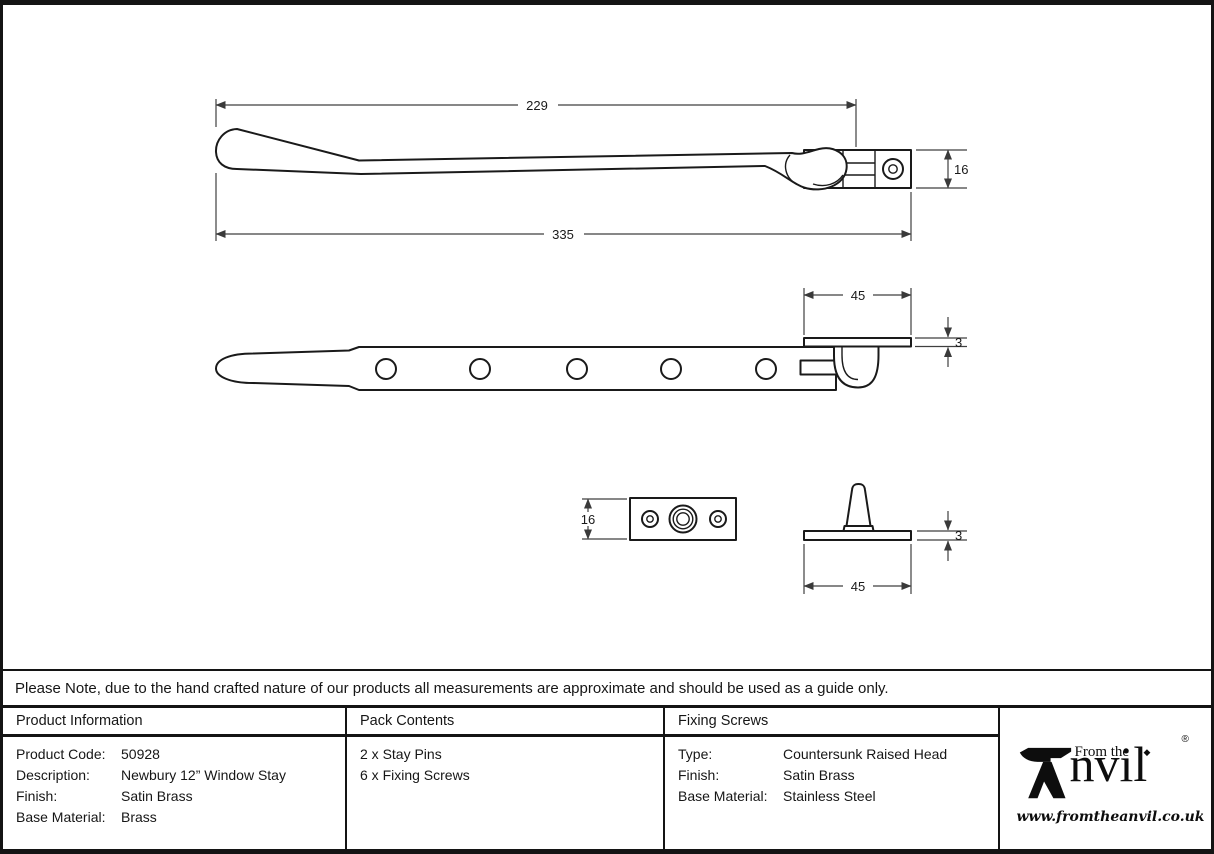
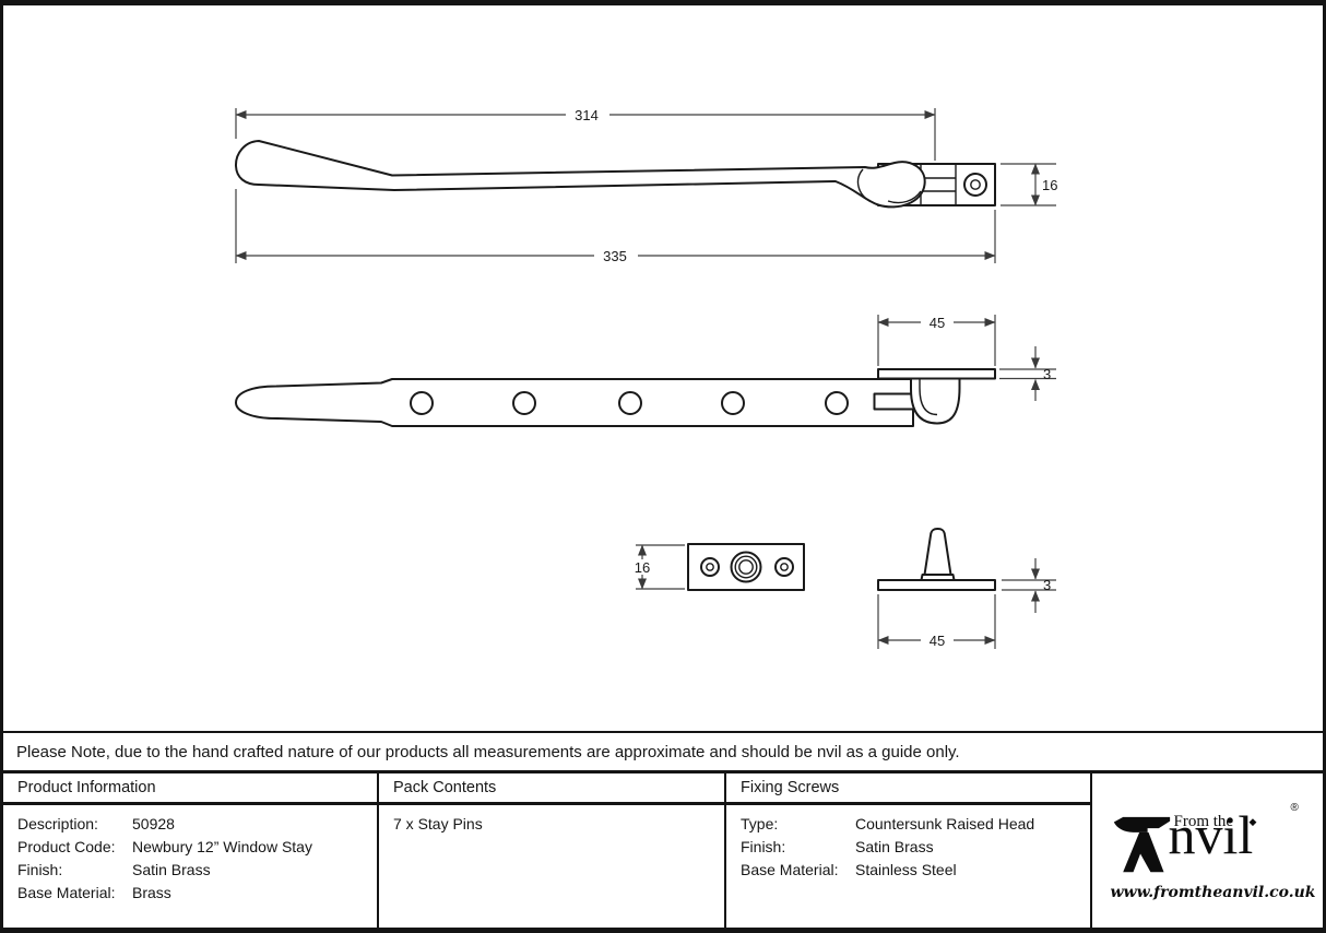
- 229
+ 314
  335
  16
  45
  3
  16
  3
  45
- Please Note, due to the hand crafted nature of our products all measurements are approximate and should be used as a guide only.
+ Please Note, due to the hand crafted nature of our products all measurements are approximate and should be nvil as a guide only.
  Product Information
- Product Code:
+ Description:
  50928
- Description:
+ Product Code:
  Newbury 12” Window Stay
  Finish:
  Satin Brass
  Base Material:
  Brass
  Pack Contents
- 2 x Stay Pins
+ 7 x Stay Pins
- 6 x Fixing Screws
  Fixing Screws
  Type:
  Countersunk Raised Head
  Finish:
  Satin Brass
  Base Material:
  Stainless Steel
  nvil
  From the
  ◆
  ®
  www.fromtheanvil.co.uk
